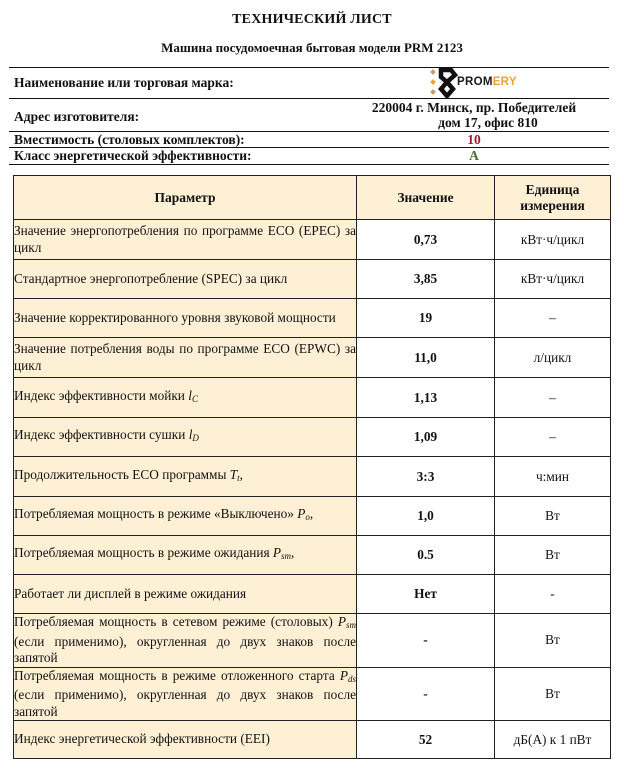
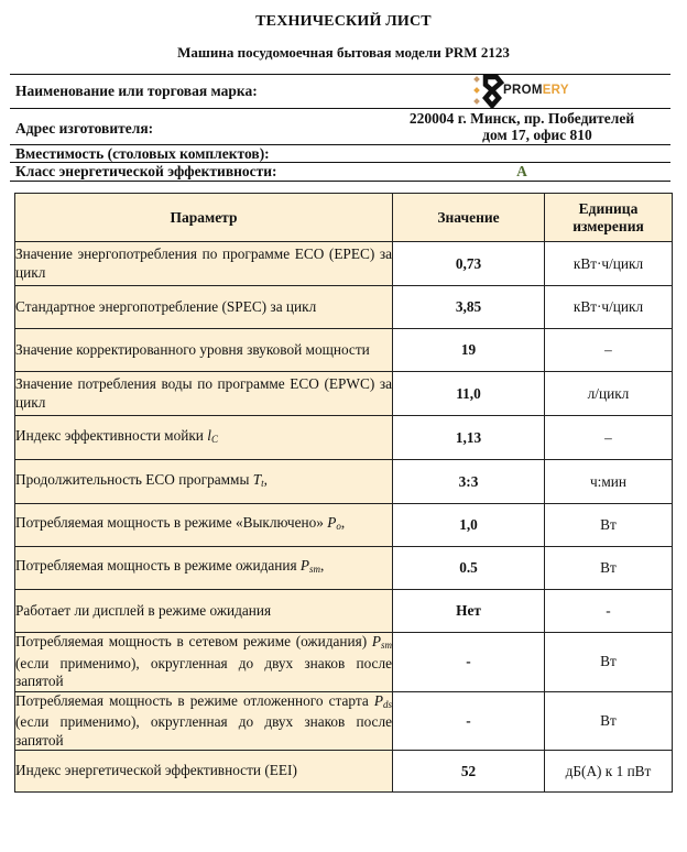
  ТЕХНИЧЕСКИЙ ЛИСТ
  Машина посудомоечная бытовая модели PRM 2123
  Наименование или торговая марка:
  PROMERY
  Адрес изготовителя:
  220004 г. Минск, пр. Победителей
  дом 17, офис 810
  Вместимость (столовых комплектов):
- 10
  Класс энергетической эффективности:
  A
  Параметр	Значение	Единицаизмерения
  Значение энергопотребления по программе ECO (EPEC) за цикл	0,73	кВт·ч/цикл
  Стандартное энергопотребление (SPEC) за цикл	3,85	кВт·ч/цикл
  Значение корректированного уровня звуковой мощности	19	–
  Значение потребления воды по программе ECO (EPWC) за цикл	11,0	л/цикл
  Индекс эффективности мойки lC	1,13	–
- Индекс эффективности сушки lD	1,09	–
  Продолжительность ECO программы Tt,	3:3	ч:мин
  Потребляемая мощность в режиме «Выключено» Po,	1,0	Вт
  Потребляемая мощность в режиме ожидания Psm,	0.5	Вт
  Работает ли дисплей в режиме ожидания	Нет	-
- Потребляемая мощность в сетевом режиме (столовых) Psm (если применимо), округленная до двух знаков после запятой	-	Вт
+ Потребляемая мощность в сетевом режиме (ожидания) Psm (если применимо), округленная до двух знаков после запятой	-	Вт
  Потребляемая мощность в режиме отложенного старта Pds (если применимо), округленная до двух знаков после запятой	-	Вт
  Индекс энергетической эффективности (EEI)	52	дБ(А) к 1 пВт
